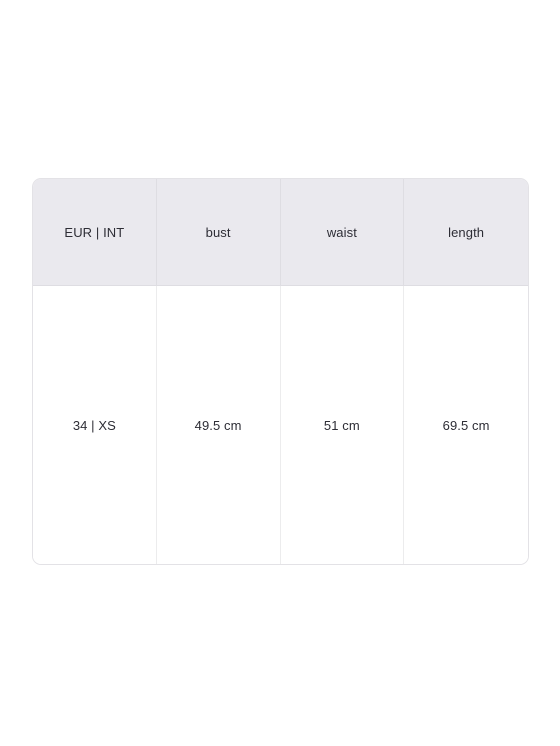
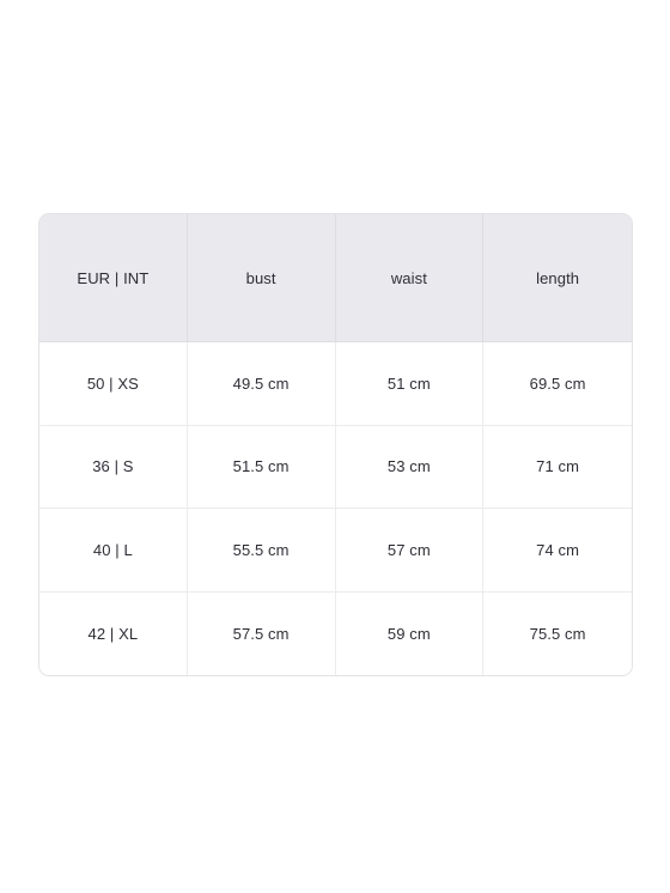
  EUR | INT	bust	waist	length
- 34 | XS	49.5 cm	51 cm	69.5 cm
+ 50 | XS	49.5 cm	51 cm	69.5 cm
+ 36 | S	51.5 cm	53 cm	71 cm
+ 40 | L	55.5 cm	57 cm	74 cm
+ 42 | XL	57.5 cm	59 cm	75.5 cm
